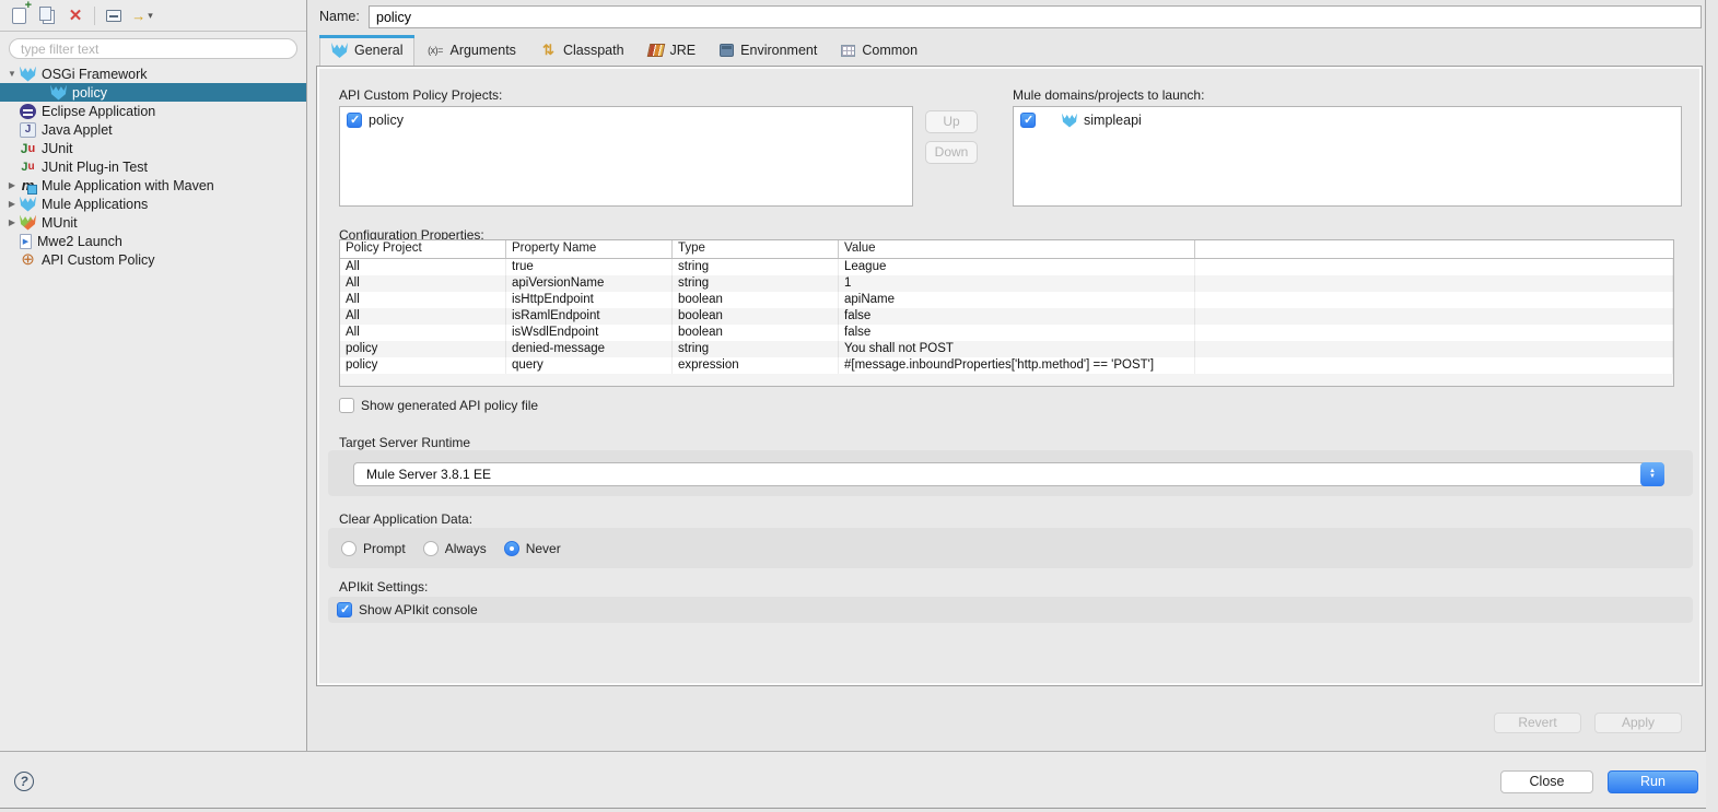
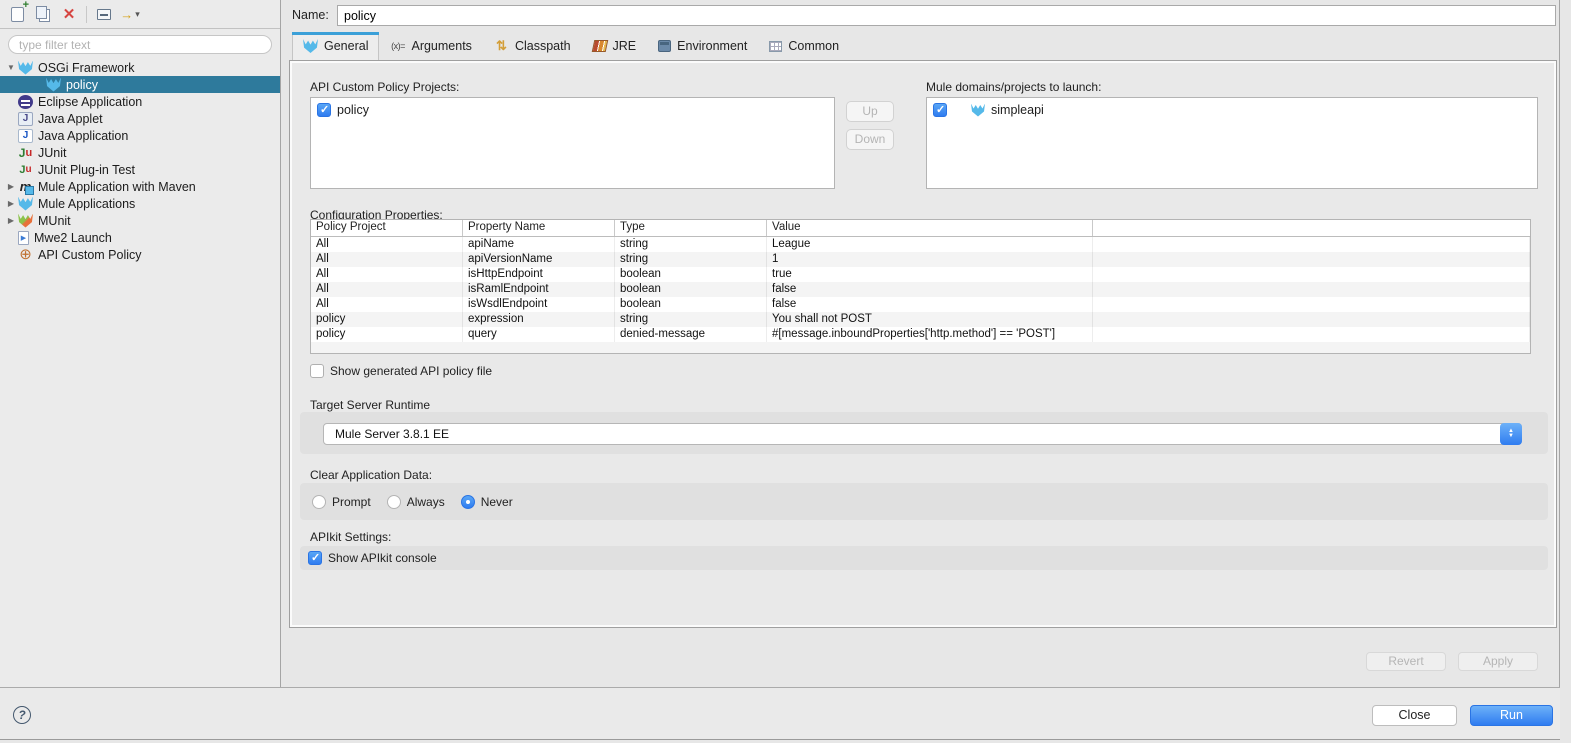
  type filter text
  OSGi Framework
  policy
  Eclipse Application
  Java Applet
+ Java Application
  JUnit
  JUnit Plug-in Test
  Mule Application with Maven
  Mule Applications
  MUnit
  Mwe2 Launch
  API Custom Policy
  Name:
  policy
  General
  Arguments
  Classpath
  JRE
  Environment
  Common
  API Custom Policy Projects:
  policy
  Up
  Down
  Mule domains/projects to launch:
  simpleapi
  Configuration Properties:
  Policy Project
  Property Name
  Type
  Value
  All
- true
+ apiName
  string
  League
  All
  apiVersionName
  string
  1
  All
  isHttpEndpoint
  boolean
- apiName
+ true
  All
  isRamlEndpoint
  boolean
  false
  All
  isWsdlEndpoint
  boolean
  false
  policy
- denied-message
+ expression
  string
  You shall not POST
  policy
  query
- expression
+ denied-message
  #[message.inboundProperties['http.method'] == 'POST']
  Show generated API policy file
  Target Server Runtime
  Mule Server 3.8.1 EE
  Clear Application Data:
  Prompt
  Always
  Never
  APIkit Settings:
  Show APIkit console
  Revert
  Apply
  ?
  Close
  Run
